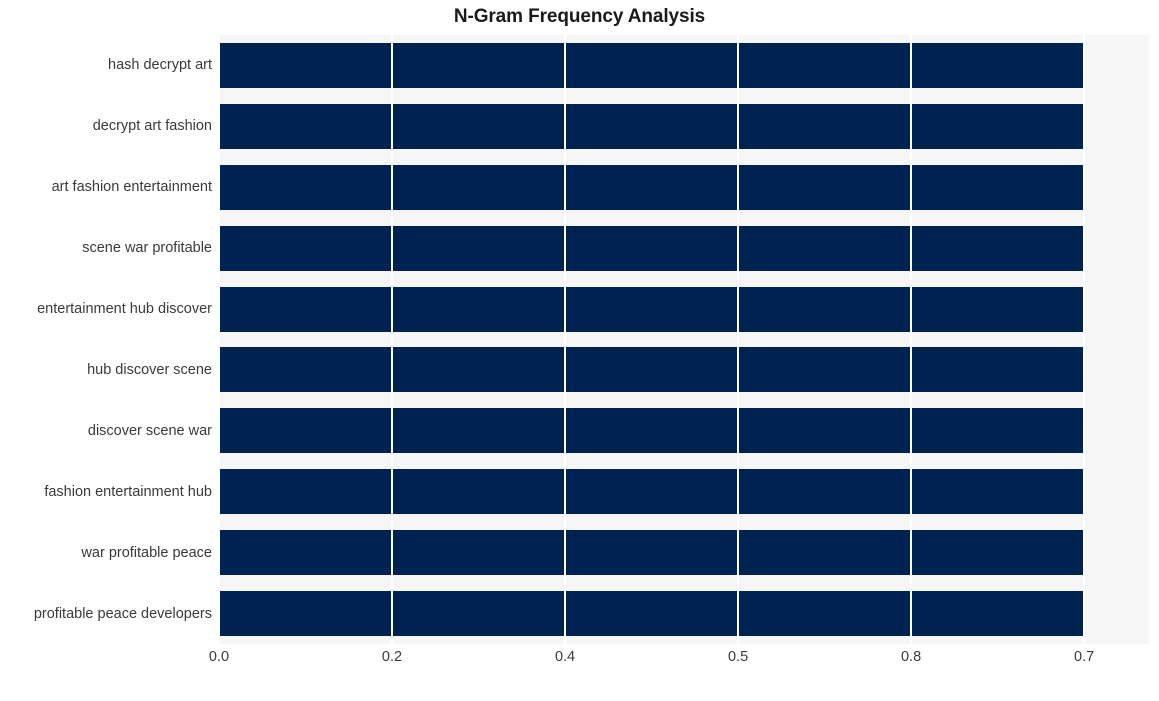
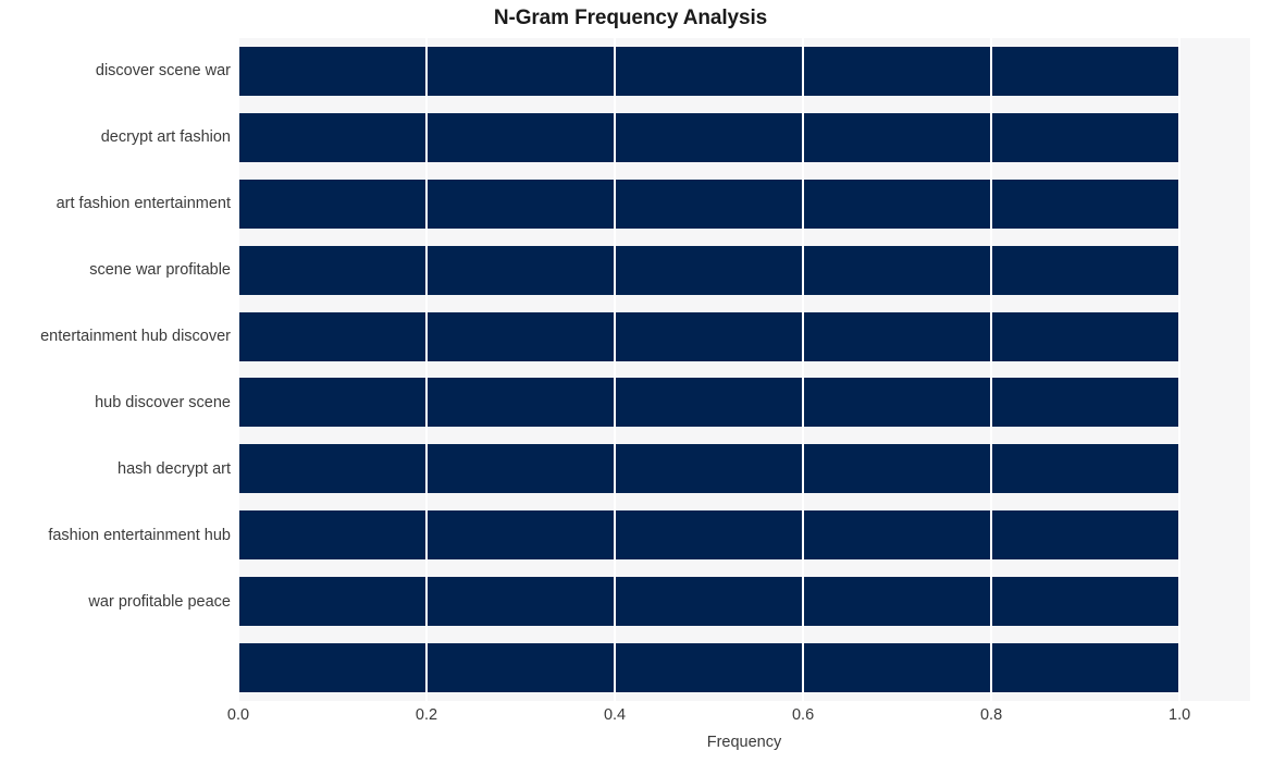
  N-Gram Frequency Analysis
- hash decrypt art
+ discover scene war
  decrypt art fashion
  art fashion entertainment
  scene war profitable
  entertainment hub discover
  hub discover scene
- discover scene war
+ hash decrypt art
  fashion entertainment hub
  war profitable peace
- profitable peace developers
  0.0
  0.2
  0.4
- 0.5
+ 0.6
  0.8
- 0.7
+ 1.0
+ Frequency
